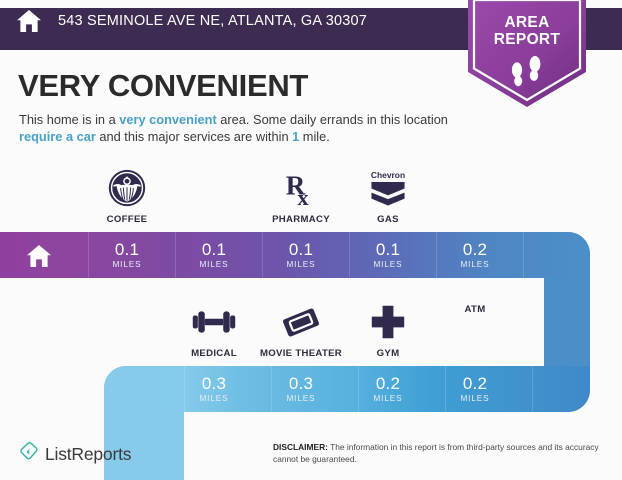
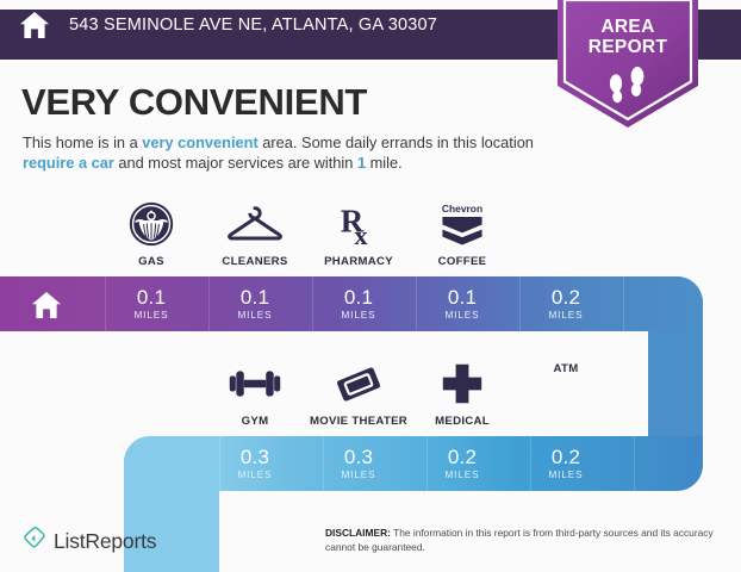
  543 SEMINOLE AVE NE, ATLANTA, GA 30307
  AREA
  REPORT
  VERY CONVENIENT
- This home is in a very convenient area. Some daily errands in this location require a car and this major services are within 1 mile.
+ This home is in a very convenient area. Some daily errands in this location require a car and most major services are within 1 mile.
- COFFEE
+ GAS
+ CLEANERS
  R
  x
  PHARMACY
  Chevron
- GAS
+ COFFEE
  0.1
  MILES
  0.1
  MILES
  0.1
  MILES
  0.1
  MILES
  0.2
  MILES
- MEDICAL
+ GYM
  MOVIE THEATER
- GYM
+ MEDICAL
  ATM
  0.3
  MILES
  0.3
  MILES
  0.2
  MILES
  0.2
  MILES
  ListReports
  DISCLAIMER: The information in this report is from third-party sources and its accuracy cannot be guaranteed.
